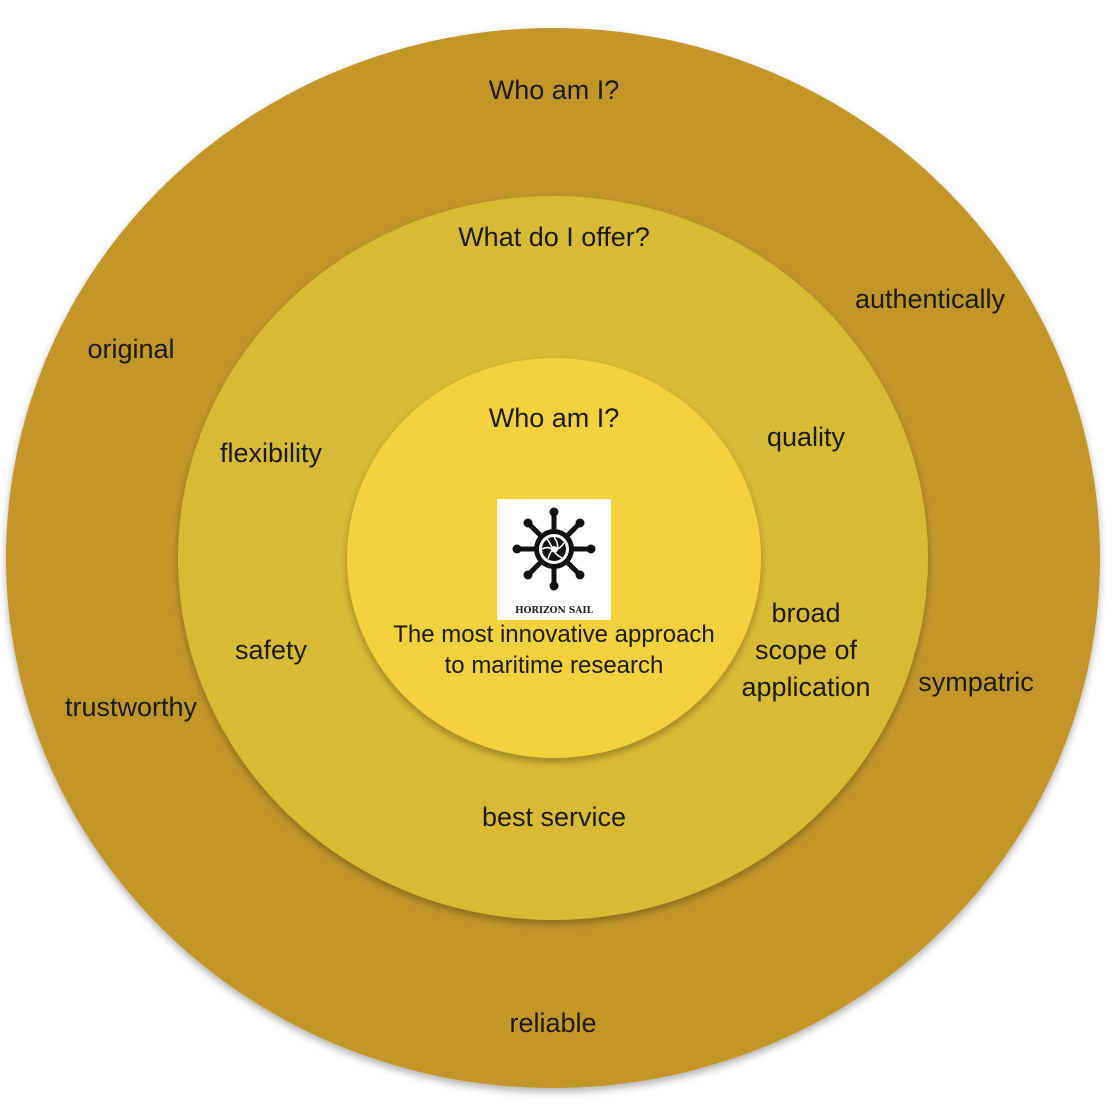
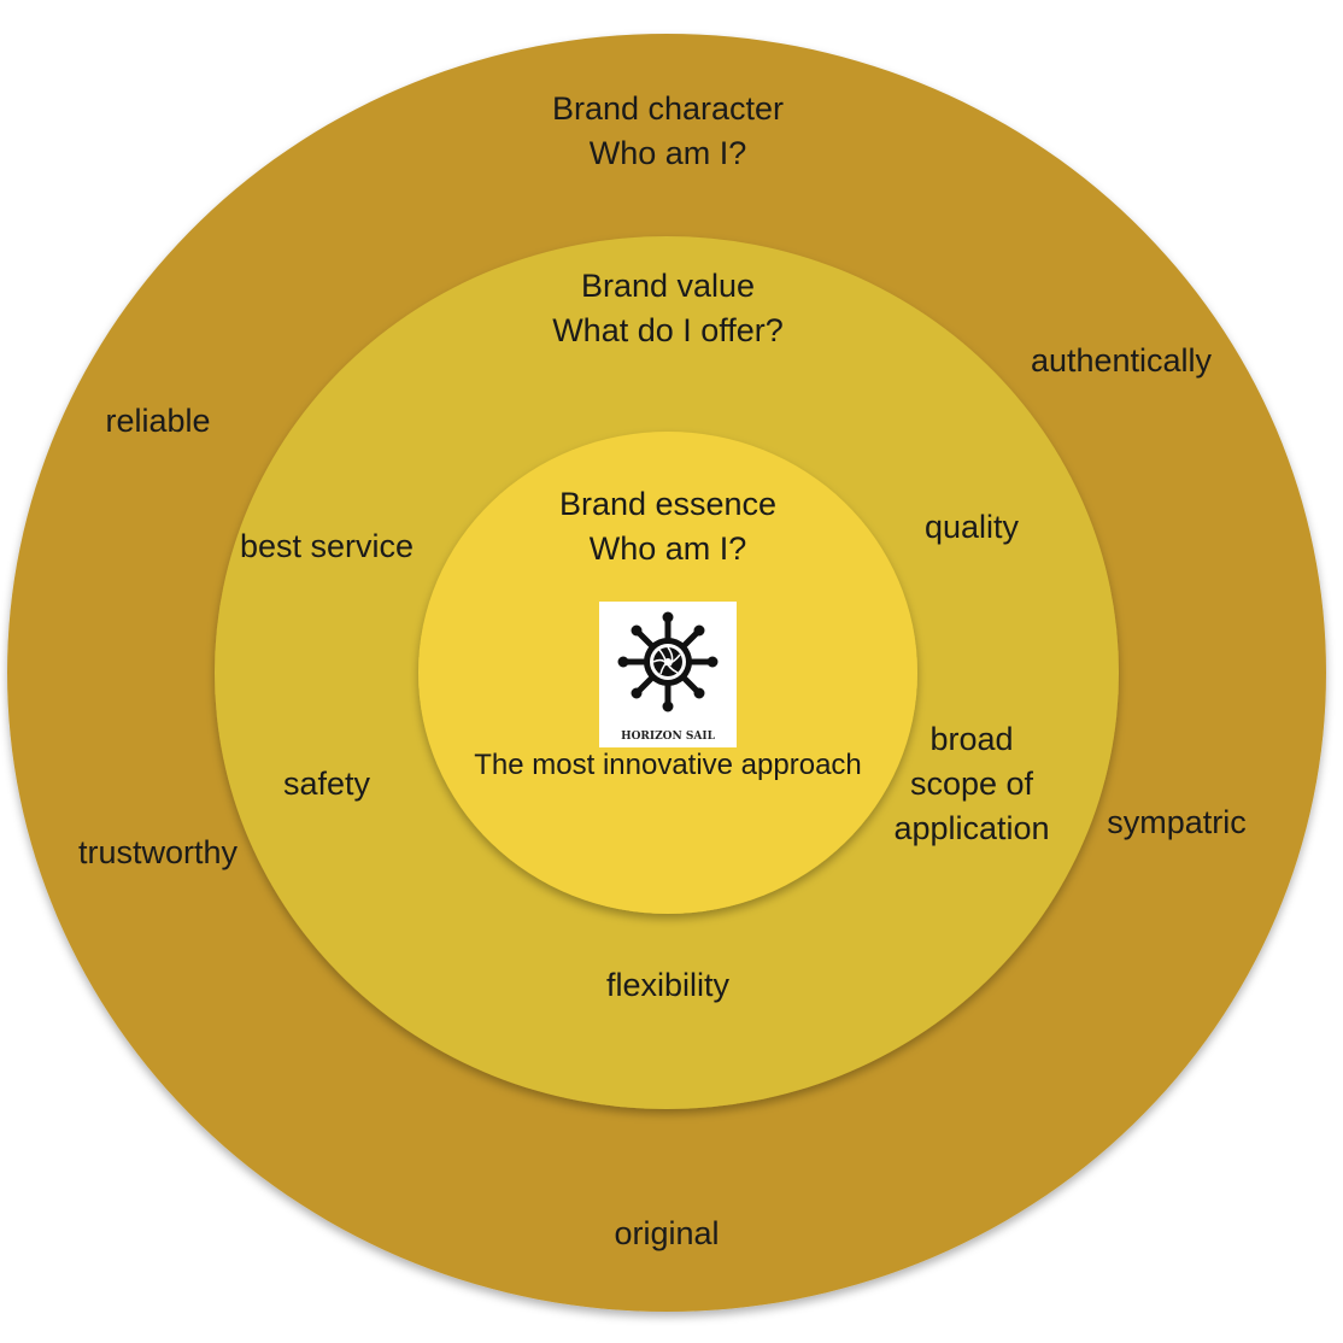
+ Brand character
  Who am I?
  authentically
- original
+ reliable
  trustworthy
  sympatric
- reliable
+ original
+ Brand value
  What do I offer?
- flexibility
+ best service
  quality
  safety
  broad
  scope of
  application
- best service
+ flexibility
+ Brand essence
  Who am I?
  HORIZON SAIL
  The most innovative approach
- to maritime research
